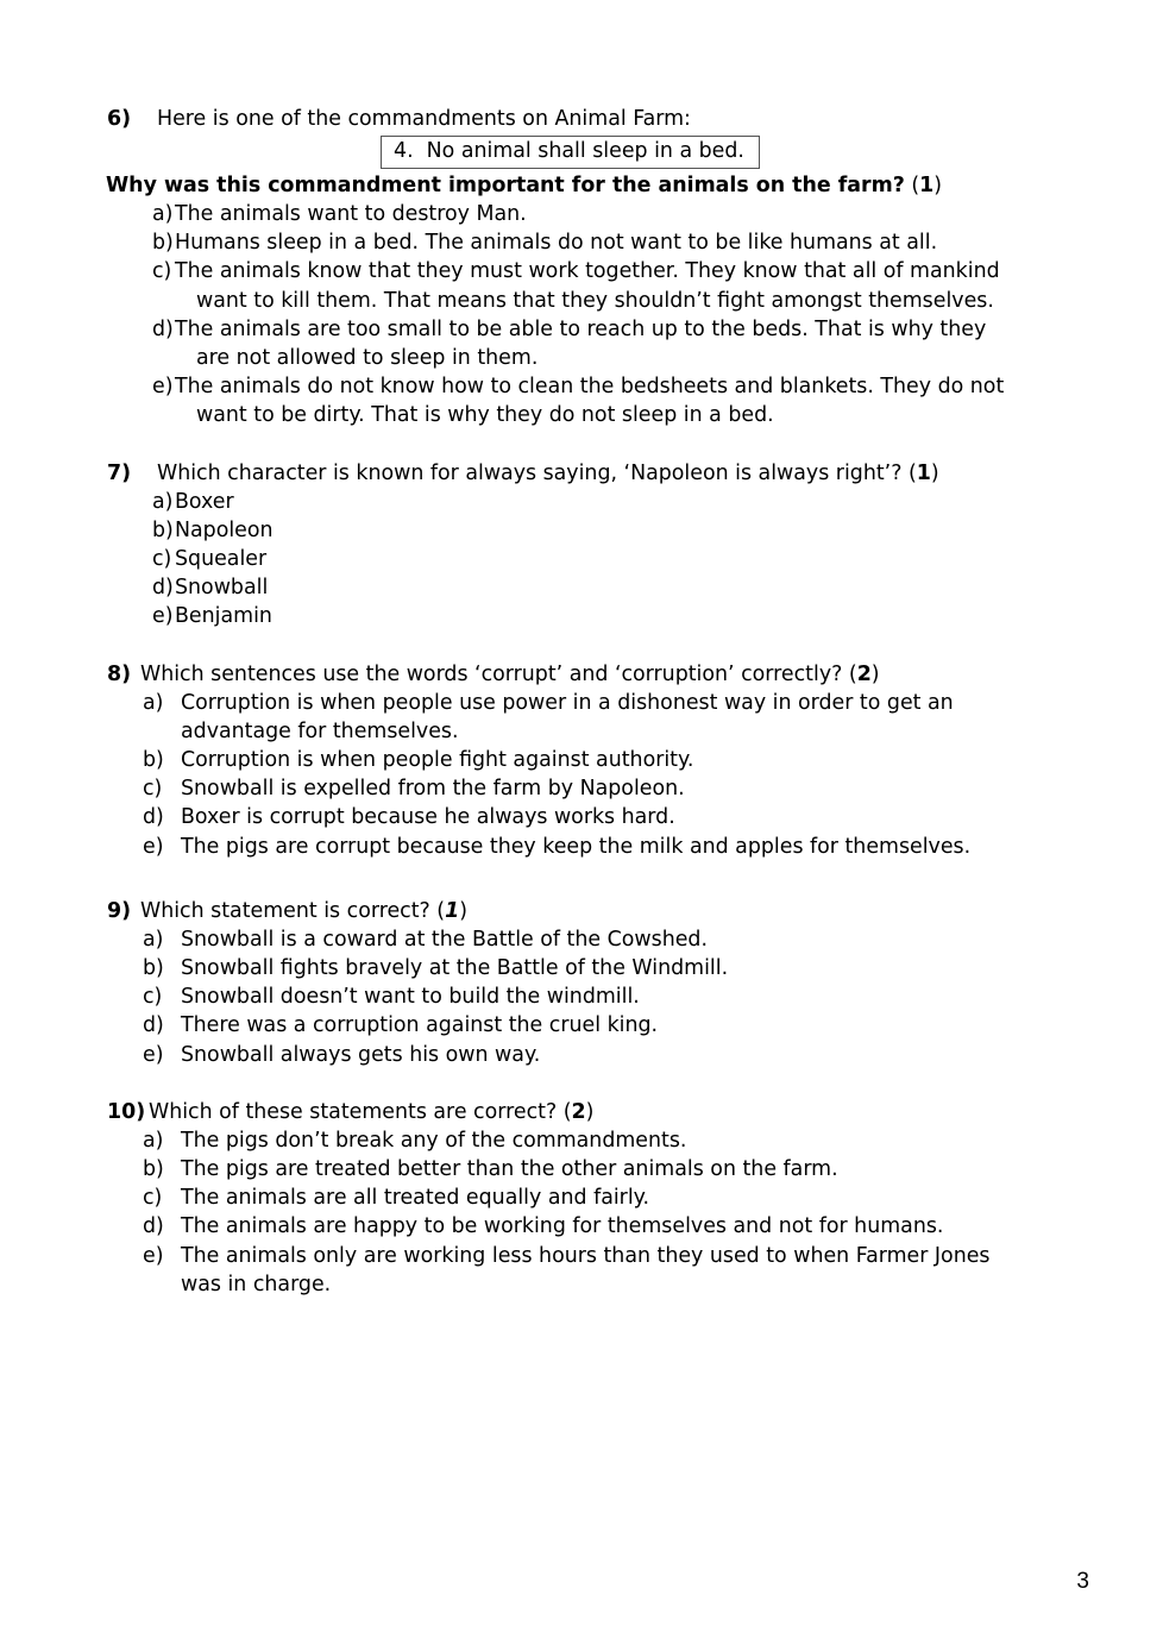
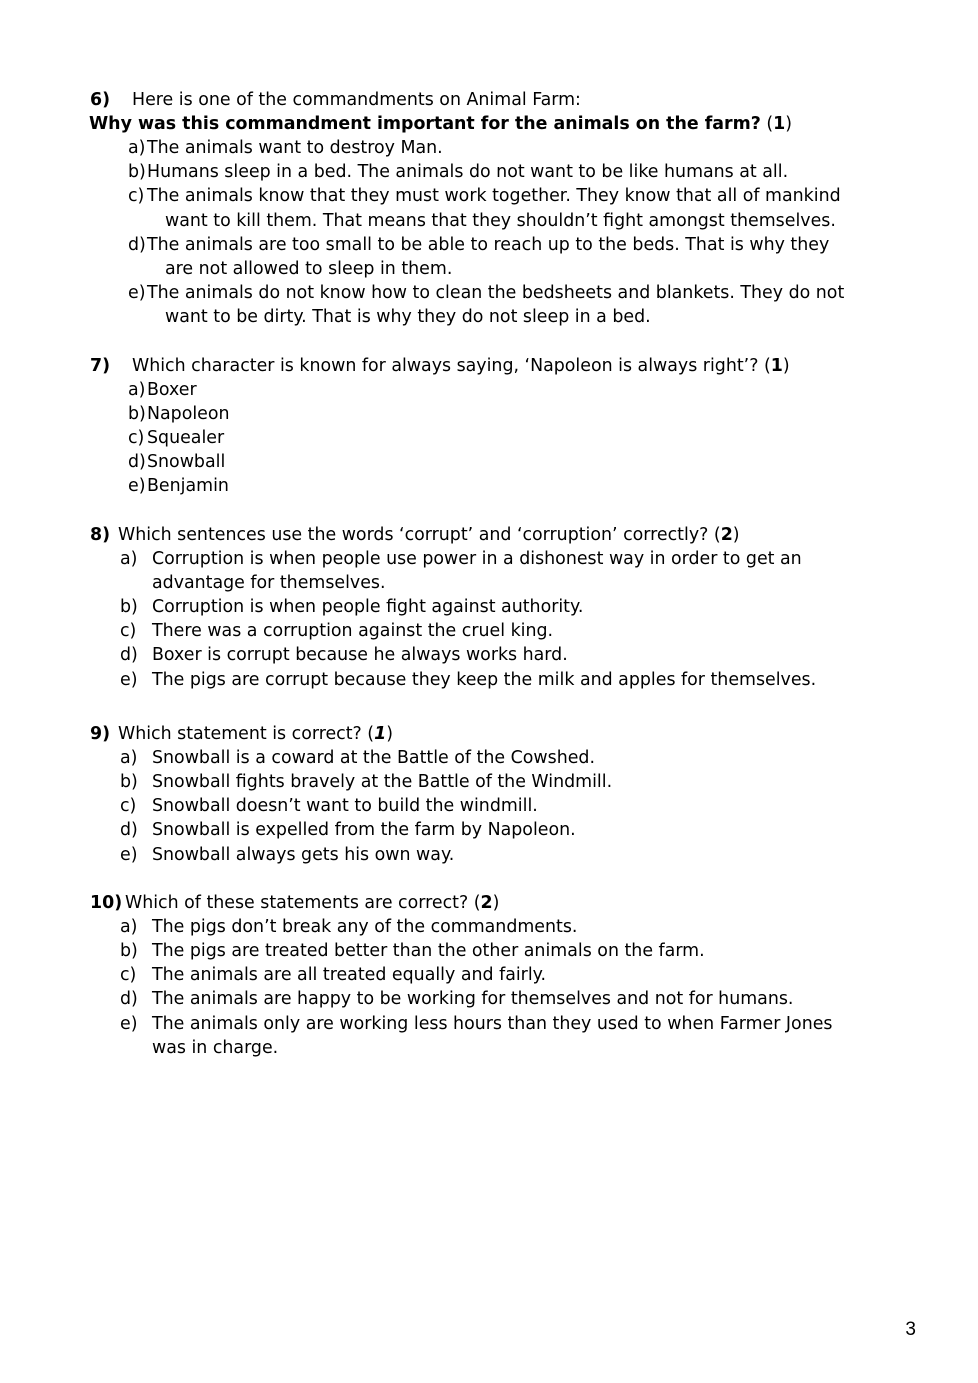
  6)
  Here is one of the commandments on Animal Farm:
- 4. No animal shall sleep in a bed.
  Why was this commandment important for the animals on the farm? (1)
  a)
  The animals want to destroy Man.
  b)
  Humans sleep in a bed. The animals do not want to be like humans at all.
  c)
  The animals know that they must work together. They know that all of mankind
  want to kill them. That means that they shouldn’t fight amongst themselves.
  d)
  The animals are too small to be able to reach up to the beds. That is why they
  are not allowed to sleep in them.
  e)
  The animals do not know how to clean the bedsheets and blankets. They do not
  want to be dirty. That is why they do not sleep in a bed.
  7)
  Which character is known for always saying, ‘Napoleon is always right’? (1)
  a)
  Boxer
  b)
  Napoleon
  c)
  Squealer
  d)
  Snowball
  e)
  Benjamin
  8)
  Which sentences use the words ‘corrupt’ and ‘corruption’ correctly? (2)
  a)
  Corruption is when people use power in a dishonest way in order to get an
  advantage for themselves.
  b)
  Corruption is when people fight against authority.
  c)
- Snowball is expelled from the farm by Napoleon.
+ There was a corruption against the cruel king.
  d)
  Boxer is corrupt because he always works hard.
  e)
  The pigs are corrupt because they keep the milk and apples for themselves.
  9)
  Which statement is correct? (1)
  a)
  Snowball is a coward at the Battle of the Cowshed.
  b)
  Snowball fights bravely at the Battle of the Windmill.
  c)
  Snowball doesn’t want to build the windmill.
  d)
- There was a corruption against the cruel king.
+ Snowball is expelled from the farm by Napoleon.
  e)
  Snowball always gets his own way.
  10)
  Which of these statements are correct? (2)
  a)
  The pigs don’t break any of the commandments.
  b)
  The pigs are treated better than the other animals on the farm.
  c)
  The animals are all treated equally and fairly.
  d)
  The animals are happy to be working for themselves and not for humans.
  e)
  The animals only are working less hours than they used to when Farmer Jones
  was in charge.
  3
